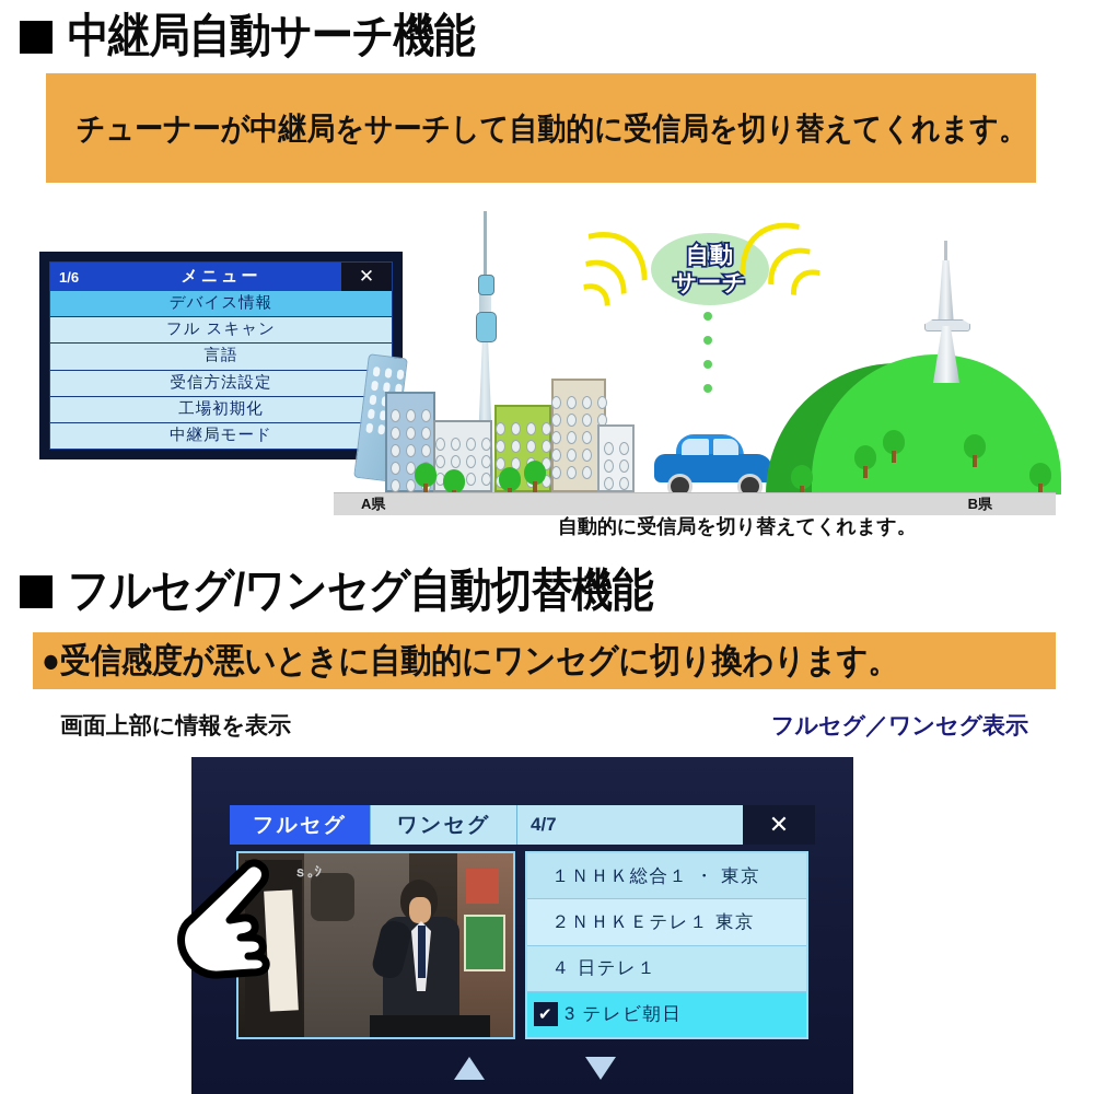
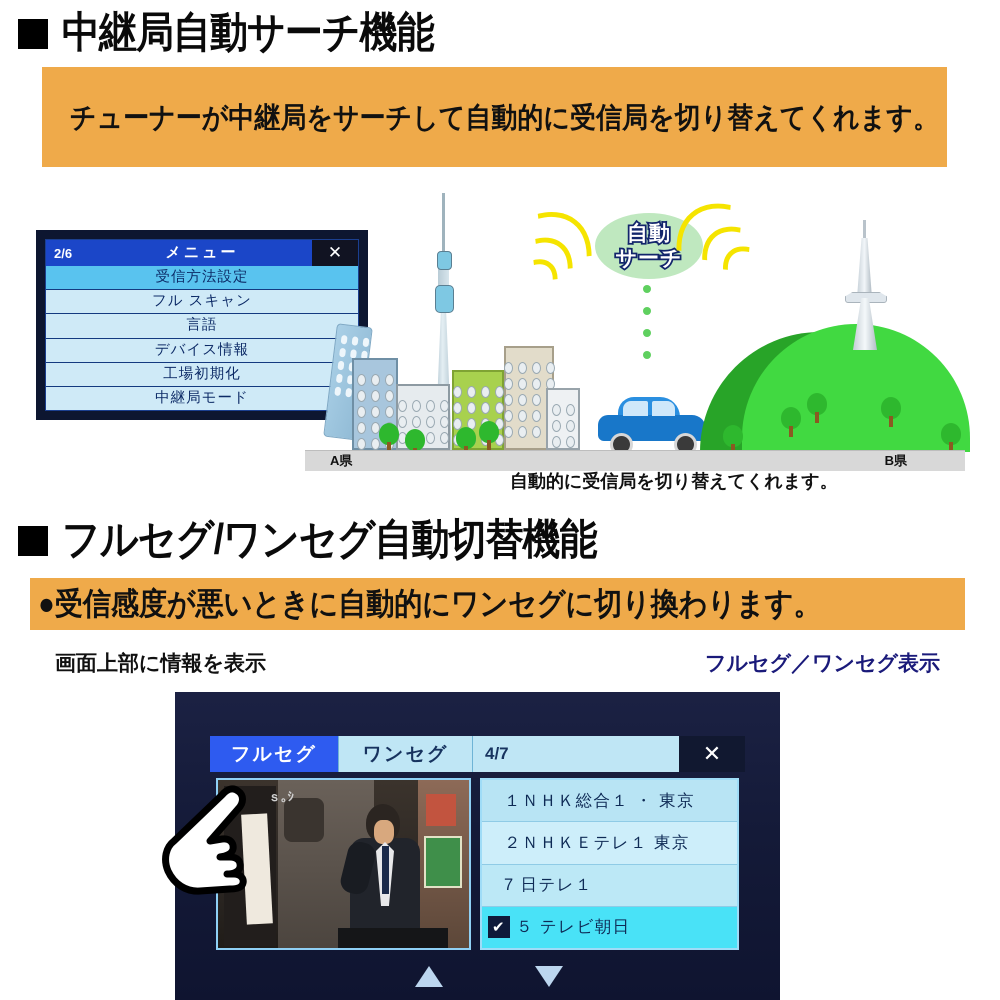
  中継局自動サーチ機能
  チューナーが中継局をサーチして自動的に受信局を切り替えてくれます。
- 1/6
+ 2/6
  メニュー
  ✕
- デバイス情報
+ 受信方法設定
  フル スキャン
  言語
- 受信方法設定
+ デバイス情報
  工場初期化
  中継局モード
  自動
  サーチ
  A県
  B県
  自動的に受信局を切り替えてくれます。
  フルセグ/ワンセグ自動切替機能
  ●受信感度が悪いときに自動的にワンセグに切り換わります。
  画面上部に情報を表示
  フルセグ／ワンセグ表示
  フルセグ
  ワンセグ
  4/7
  ✕
  ｓ｡ｼ
  １ＮＨＫ総合１ ・ 東京
  ２ＮＨＫＥテレ１ 東京
- ４ 日テレ１
+ 7 日テレ１
  ✔
- 3 テレビ朝日
+ ５ テレビ朝日
